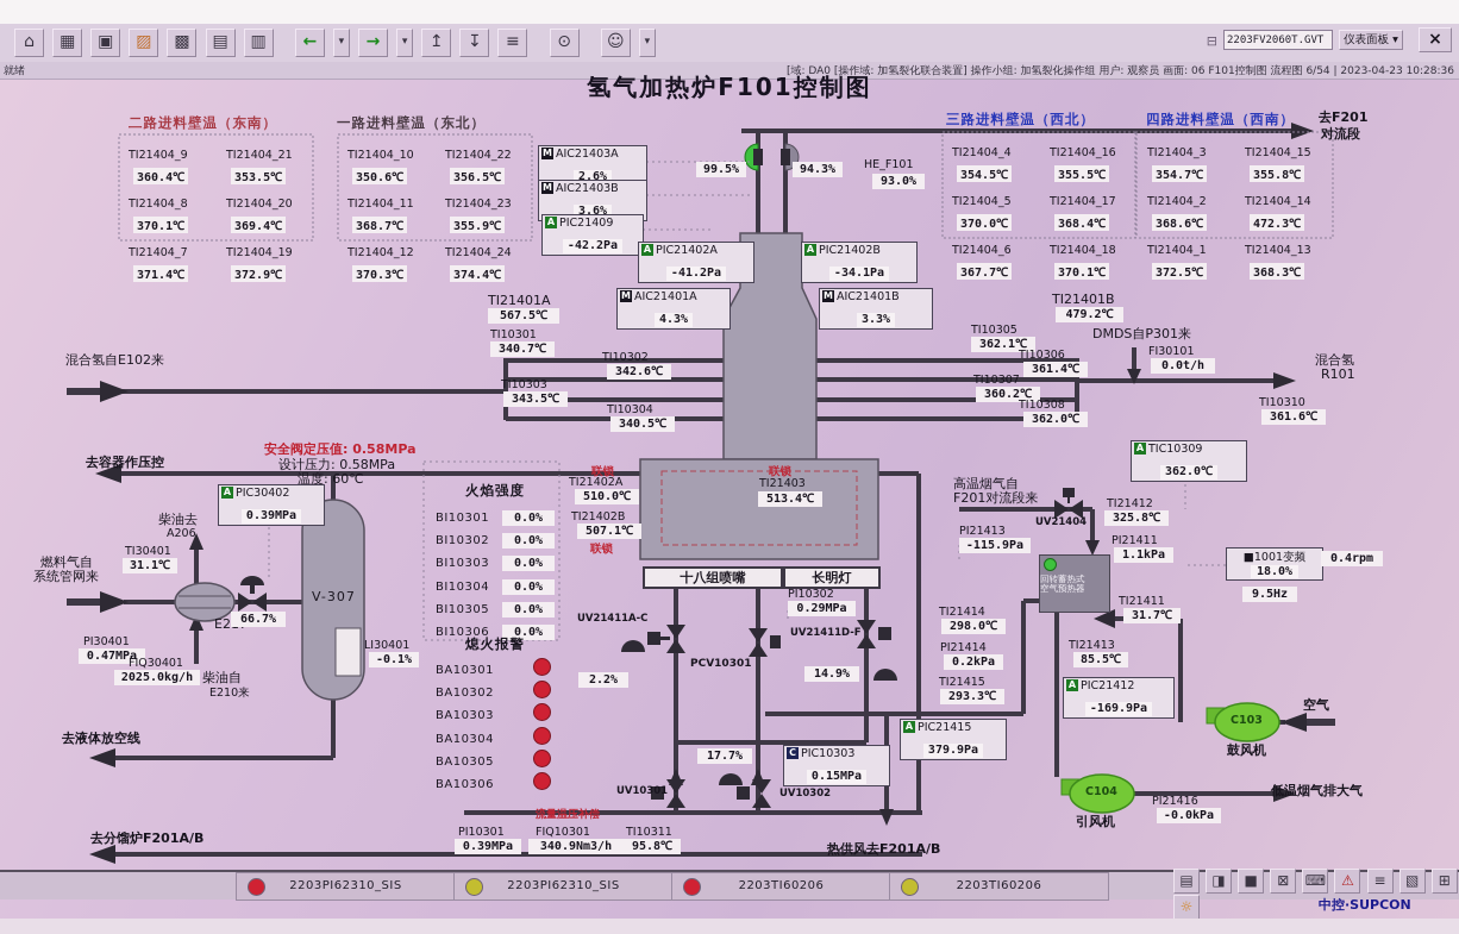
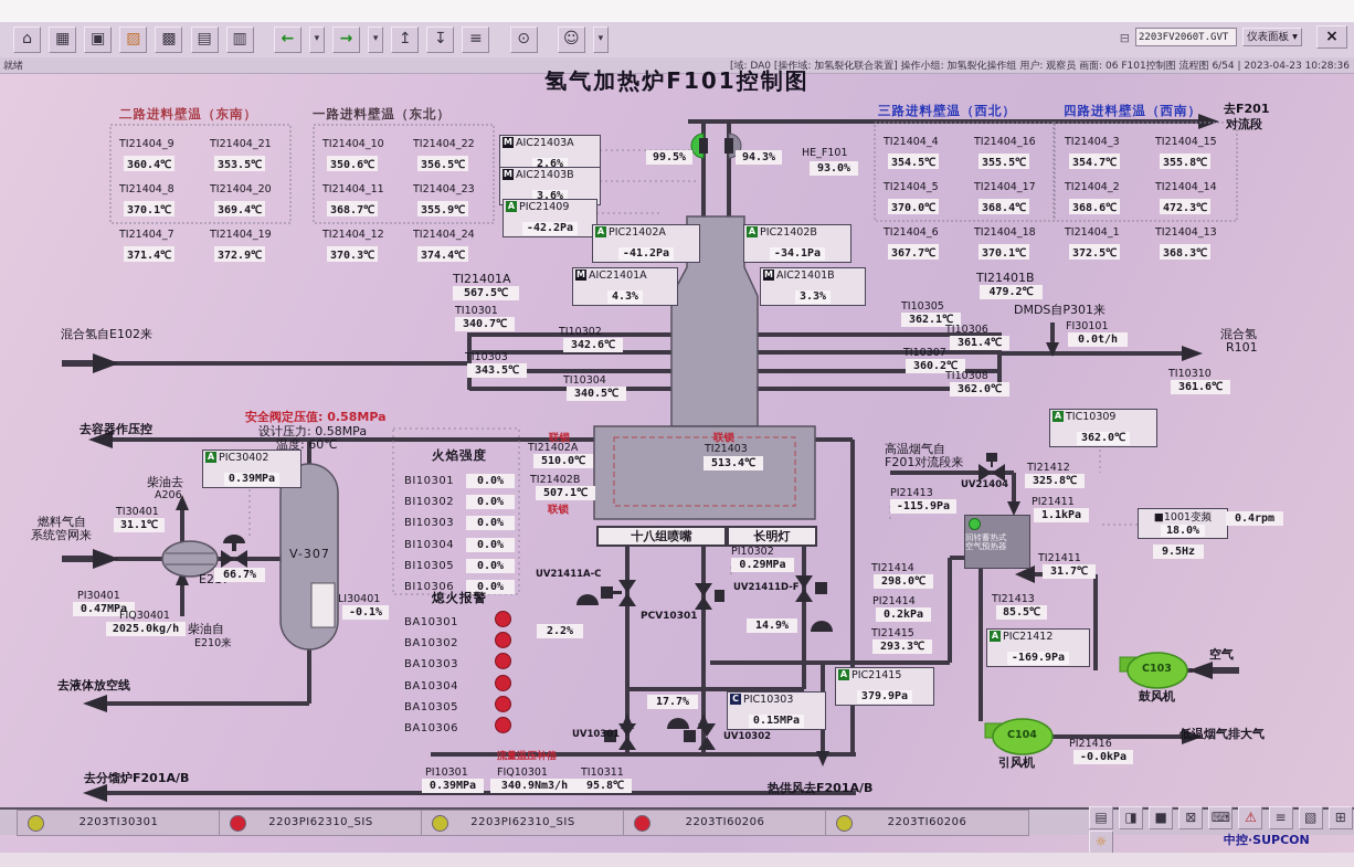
  ⌂ ▦ ▣ ▨ ▩ ▤ ▥ ← ▾ → ▾ ↥ ↧ ≡ ⊙ ☺ ▾
  ⊟ 2203FV2060T.GVT 仪表面板 ▾ ×
  就绪
  [域: DA0 [操作域: 加氢裂化联合装置] 操作小组: 加氢裂化操作组 用户: 观察员 画面: 06 F101控制图 流程图 6/54 | 2023-04-23 10:28:36
  氢气加热炉F101控制图
  二路进料壁温（东南）
  一路进料壁温（东北）
  三路进料壁温（西北）
  四路进料壁温（西南）
  TI21404_9
  360.4℃
  TI21404_21
  353.5℃
  TI21404_8
  370.1℃
  TI21404_20
  369.4℃
  TI21404_7
  371.4℃
  TI21404_19
  372.9℃
  TI21404_10
  350.6℃
  TI21404_22
  356.5℃
  TI21404_11
  368.7℃
  TI21404_23
  355.9℃
  TI21404_12
  370.3℃
  TI21404_24
  374.4℃
  TI21404_4
  354.5℃
  TI21404_16
  355.5℃
  TI21404_5
  370.0℃
  TI21404_17
  368.4℃
  TI21404_6
  367.7℃
  TI21404_18
  370.1℃
  TI21404_3
  354.7℃
  TI21404_15
  355.8℃
  TI21404_2
  368.6℃
  TI21404_14
  472.3℃
  TI21404_1
  372.5℃
  TI21404_13
  368.3℃
  去F201
  对流段
  M AIC21403A
  2.6%
  M AIC21403B
  3.6%
  A PIC21409
  -42.2Pa
  99.5%
  94.3%
  HE_F101
  93.0%
  A PIC21402A
  -41.2Pa
  A PIC21402B
  -34.1Pa
  M AIC21401A
  4.3%
  M AIC21401B
  3.3%
  TI21401A
  567.5℃
  TI10301
  340.7℃
  TI10302
  342.6℃
  TI10303
  343.5℃
  TI10304
  340.5℃
  TI21401B
  479.2℃
  TI10305
  362.1℃
  TI10306
  361.4℃
  TI10307
  360.2℃
  TI10308
  362.0℃
  DMDS自P301来
  FI30101
  0.0t/h
  混合氢
  R101
  TI10310
  361.6℃
  A TIC10309
  362.0℃
  混合氢自E102来
  联锁
  TI21402A
  510.0℃
  TI21402B
  507.1℃
  联锁
  联锁
  TI21403
  513.4℃
  十八组喷嘴
  长明灯
  火焰强度
  BI10301 0.0%
  BI10302 0.0%
  BI10303 0.0%
  BI10304 0.0%
  BI10305 0.0%
  BI10306 0.0%
  熄火报警
  BA10301
  BA10302
  BA10303
  BA10304
  BA10305
  BA10306
  UV21411A-C
  2.2%
  PCV10301
  17.7%
  UV10301
  UV10302
  PI10302
  0.29MPa
  UV21411D-F
  14.9%
  C PIC10303
  0.15MPa
  流量温压补偿
  PI10301
  0.39MPa
  FIQ10301
  340.9Nm3/h
  TI10311
  95.8℃
  热供风去F201A/B
  高温烟气自
  F201对流段来
  UV21404
  PI21413
  -115.9Pa
  回转蓄热式
  空气预热器
  TI21412
  325.8℃
  PI21411
  1.1kPa
  ■1001变频
  18.0%
  9.5Hz
  0.4rpm
  TI21411
  31.7℃
  TI21414
  298.0℃
  PI21414
  0.2kPa
  TI21415
  293.3℃
  A PIC21415
  379.9Pa
  TI21413
  85.5℃
  A PIC21412
  -169.9Pa
  C103
  鼓风机
  空气
  C104
  引风机
  PI21416
  -0.0kPa
  低温烟气排大气
  去容器作压控
  安全阀定压值: 0.58MPa
  设计压力: 0.58MPa
  温度: 60℃
  A PIC30402
  0.39MPa
  柴油去
  A206
  TI30401
  31.1℃
  燃料气自
  系统管网来
  66.7%
  V-307
  LI30401
  -0.1%
  PI30401
  0.47MPa
  FIQ30401
  2025.0kg/h
  柴油自
  E210来
  去液体放空线
  去分馏炉F201A/B
+ 2203TI30301
  2203PI62310_SIS
  2203PI62310_SIS
  2203TI60206
  2203TI60206
  ▤ ◨ ■ ⊠ ⌨ ⚠ ≡ ▧ ⊞ ☼
  中控·SUPCON
